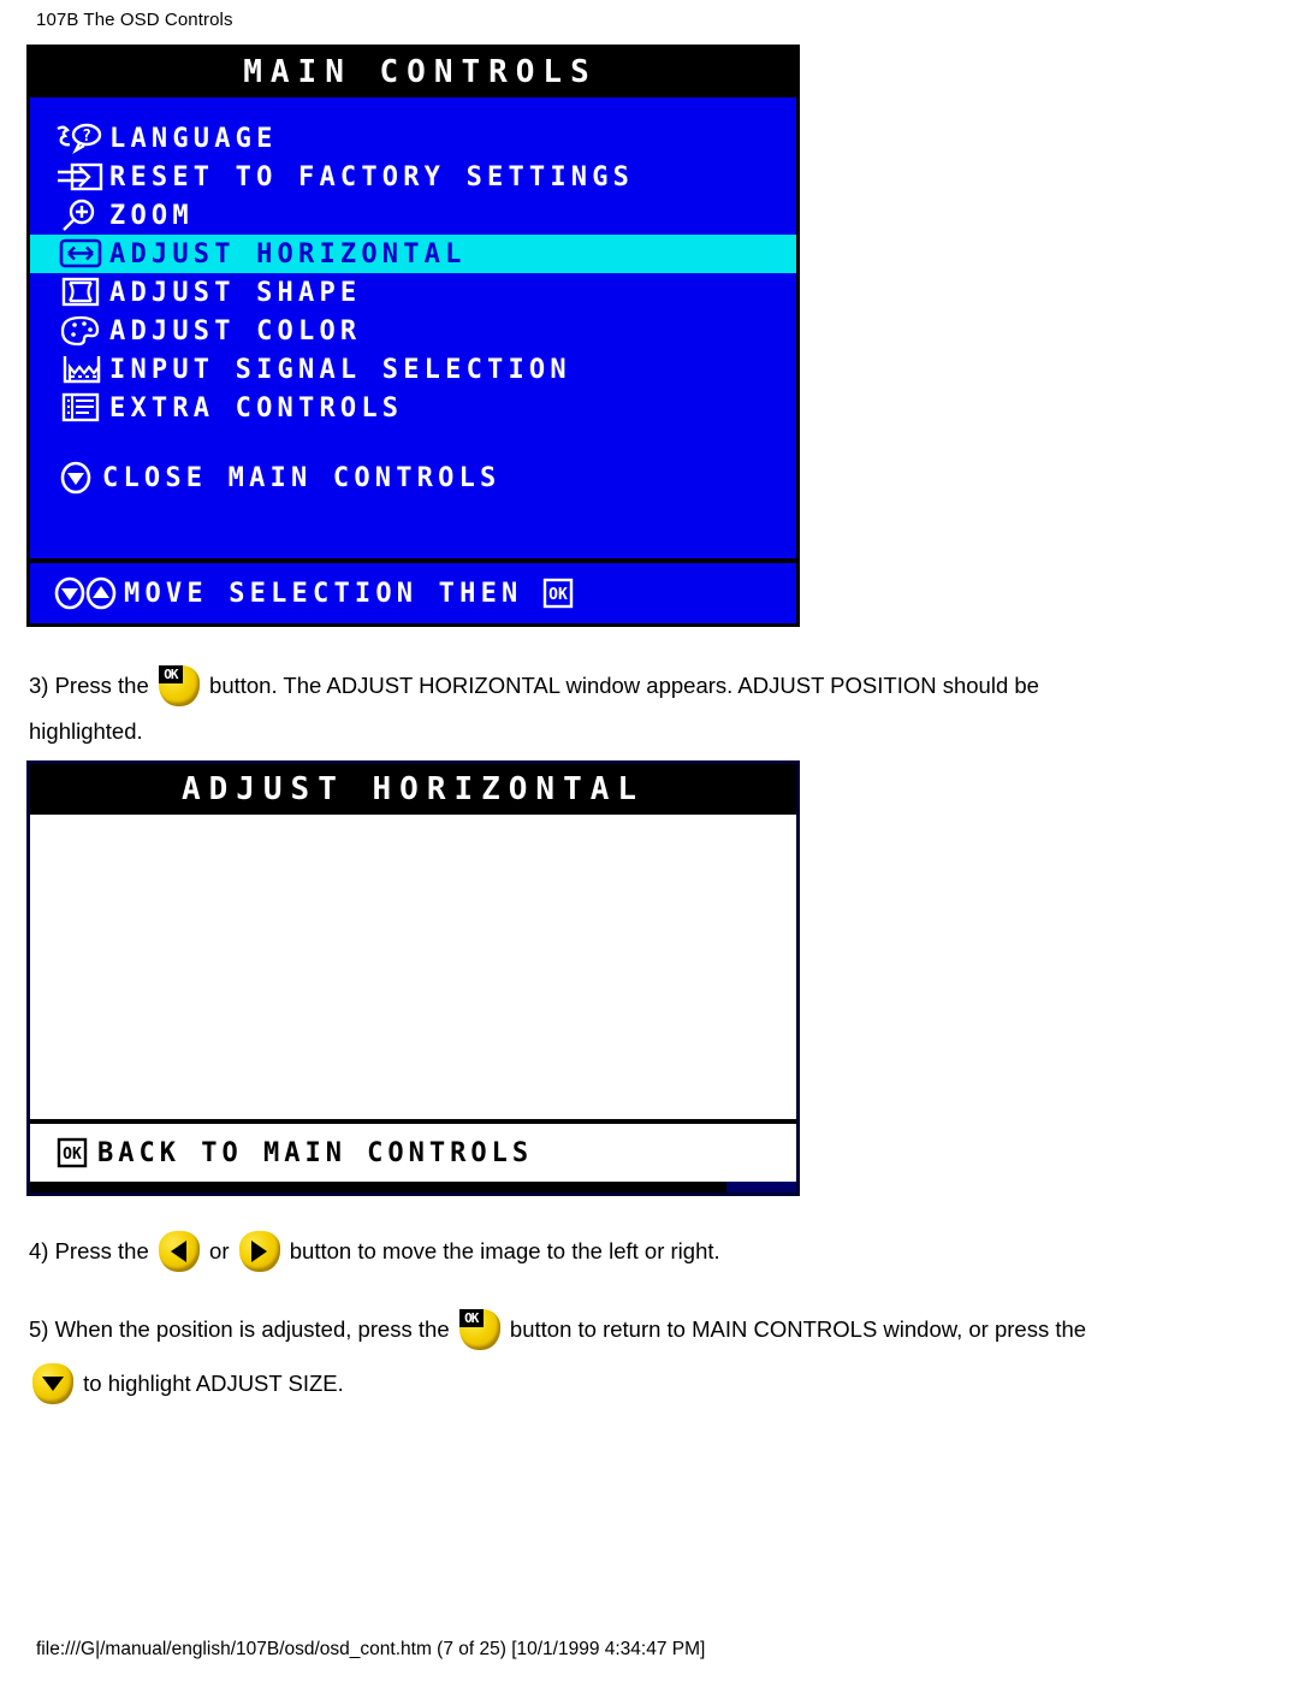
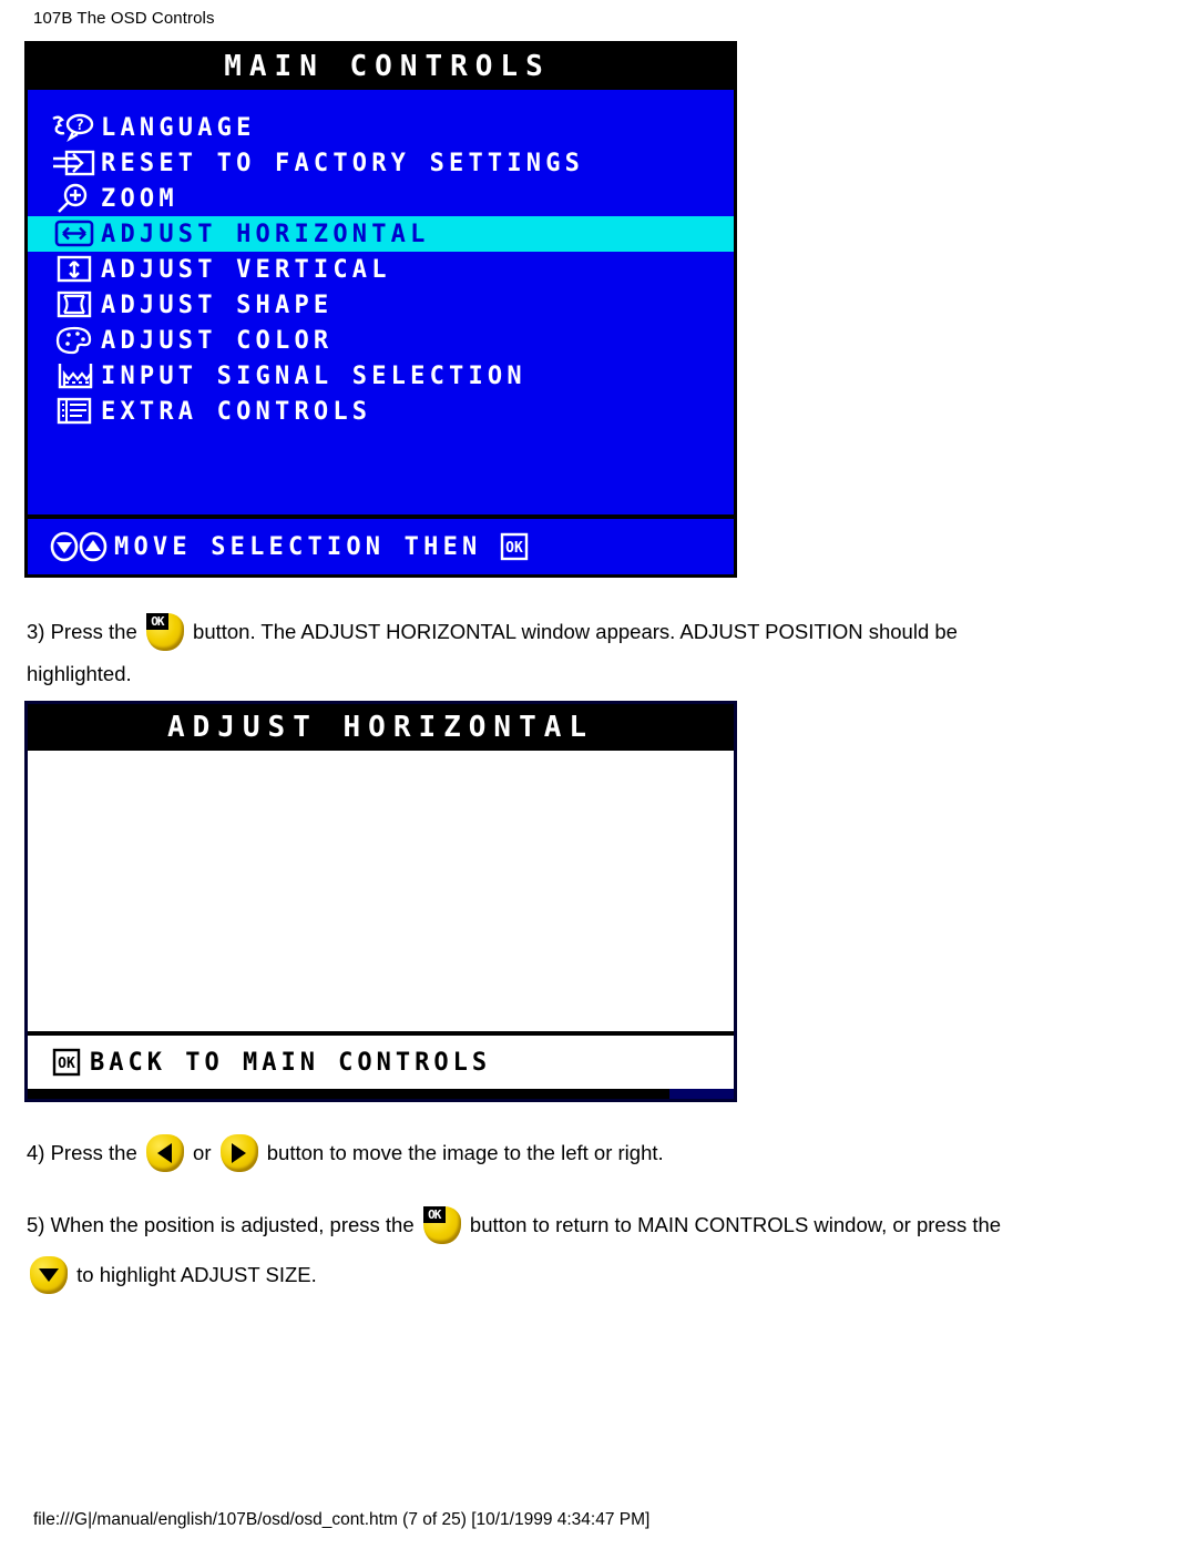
  107B The OSD Controls
  MAIN CONTROLS
  ?
  LANGUAGE
  RESET TO FACTORY SETTINGS
  ZOOM
  ADJUST HORIZONTAL
+ ADJUST VERTICAL
  ADJUST SHAPE
  ADJUST COLOR
  INPUT SIGNAL SELECTION
  EXTRA CONTROLS
- CLOSE MAIN CONTROLS
  MOVE SELECTION THEN
  OK
  3) Press the
  OK
  button. The ADJUST HORIZONTAL window appears. ADJUST POSITION should be
  highlighted.
  ADJUST HORIZONTAL
  OK
  BACK TO MAIN CONTROLS
  4) Press the or button to move the image to the left or right.
  5) When the position is adjusted, press the
  OK
  button to return to MAIN CONTROLS window, or press the
  to highlight ADJUST SIZE.
  file:///G|/manual/english/107B/osd/osd_cont.htm (7 of 25) [10/1/1999 4:34:47 PM]
